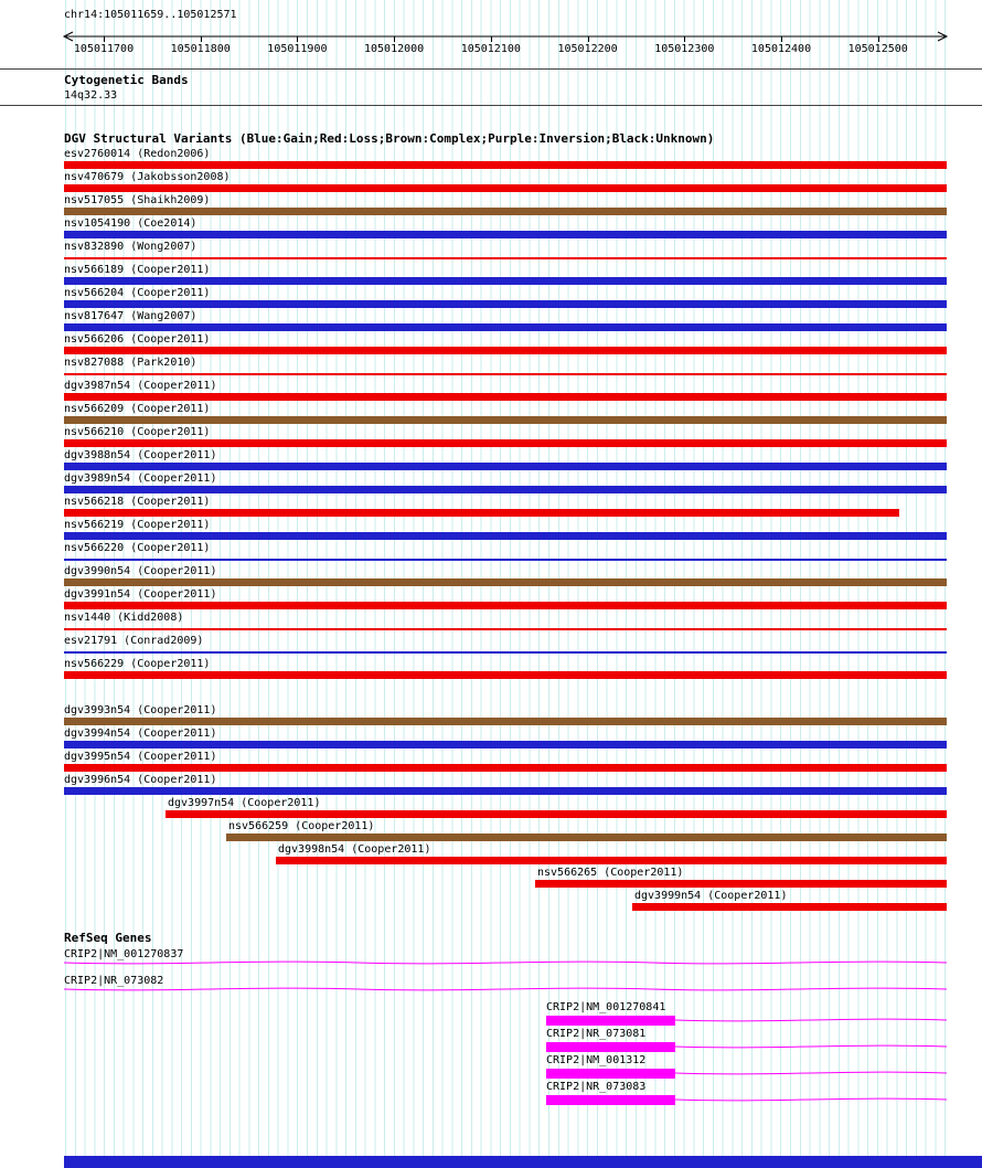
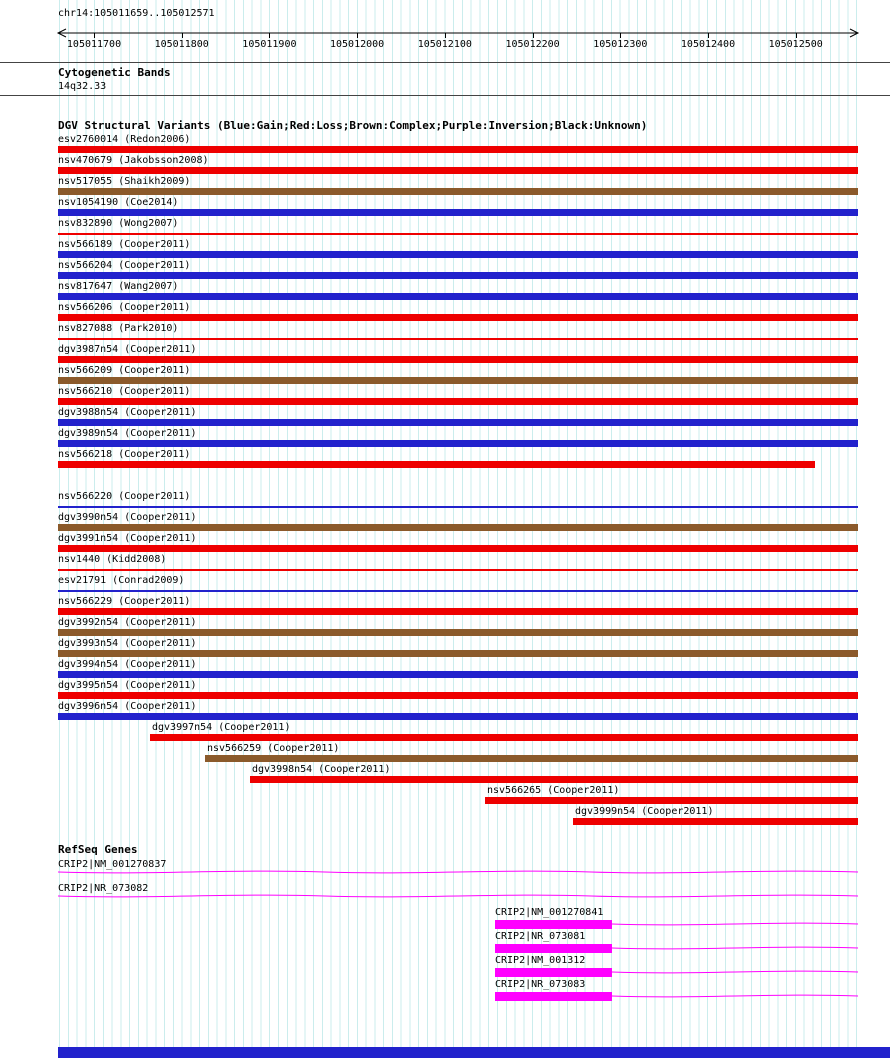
  chr14:105011659..105012571
  105011700
  105011800
  105011900
  105012000
  105012100
  105012200
  105012300
  105012400
  105012500
  Cytogenetic Bands
  14q32.33
  DGV Structural Variants (Blue:Gain;Red:Loss;Brown:Complex;Purple:Inversion;Black:Unknown)
  esv2760014 (Redon2006)
  nsv470679 (Jakobsson2008)
  nsv517055 (Shaikh2009)
  nsv1054190 (Coe2014)
  nsv832890 (Wong2007)
  nsv566189 (Cooper2011)
  nsv566204 (Cooper2011)
  nsv817647 (Wang2007)
  nsv566206 (Cooper2011)
  nsv827088 (Park2010)
  dgv3987n54 (Cooper2011)
  nsv566209 (Cooper2011)
  nsv566210 (Cooper2011)
  dgv3988n54 (Cooper2011)
  dgv3989n54 (Cooper2011)
  nsv566218 (Cooper2011)
- nsv566219 (Cooper2011)
  nsv566220 (Cooper2011)
  dgv3990n54 (Cooper2011)
  dgv3991n54 (Cooper2011)
  nsv1440 (Kidd2008)
  esv21791 (Conrad2009)
  nsv566229 (Cooper2011)
+ dgv3992n54 (Cooper2011)
  dgv3993n54 (Cooper2011)
  dgv3994n54 (Cooper2011)
  dgv3995n54 (Cooper2011)
  dgv3996n54 (Cooper2011)
  dgv3997n54 (Cooper2011)
  nsv566259 (Cooper2011)
  dgv3998n54 (Cooper2011)
  nsv566265 (Cooper2011)
  dgv3999n54 (Cooper2011)
  RefSeq Genes
  CRIP2|NM_001270837
  CRIP2|NR_073082
  CRIP2|NM_001270841
  CRIP2|NR_073081
  CRIP2|NM_001312
  CRIP2|NR_073083
